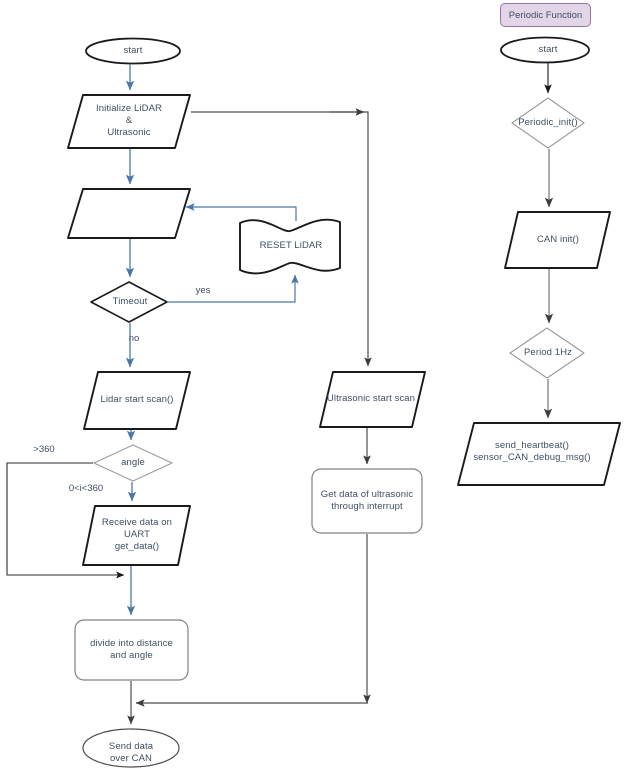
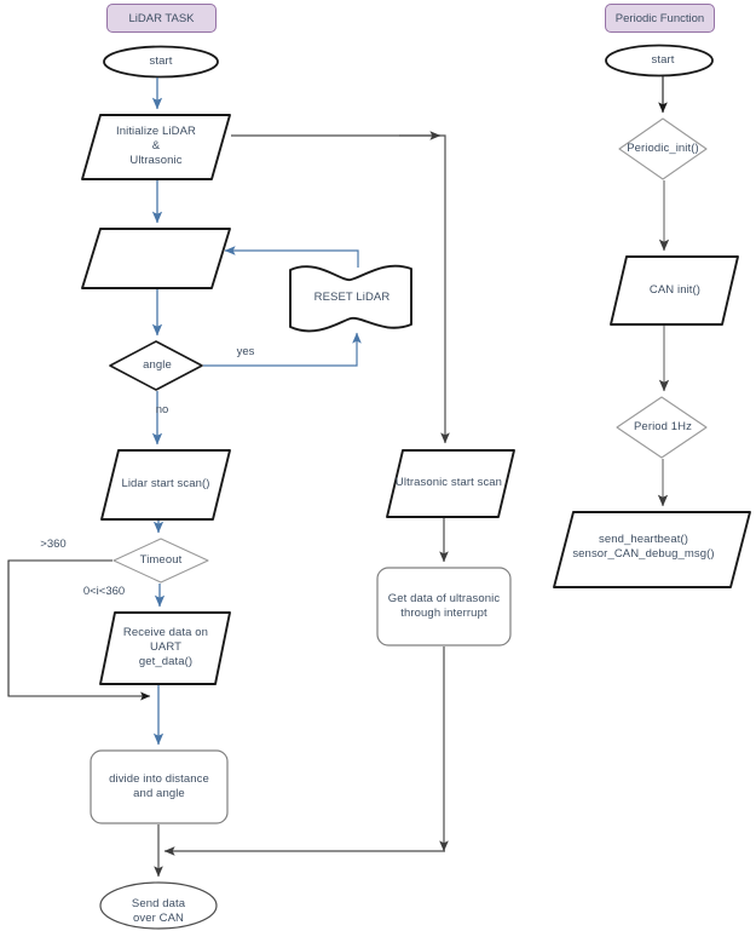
+ LiDAR TASK
  Periodic Function
  start
  Initialize LiDAR
  &
  Ultrasonic
- Timeout
+ angle
  RESET LiDAR
  Lidar start scan()
- angle
+ Timeout
  Receive data on
  UART
  get_data()
  divide into distance
  and angle
  Send data
  over CAN
  yes
  no
  >360
  0<i<360
  Ultrasonic start scan
  Get data of ultrasonic
  through interrupt
  start
  Periodic_init()
  CAN init()
  Period 1Hz
  send_heartbeat()
  sensor_CAN_debug_msg()
